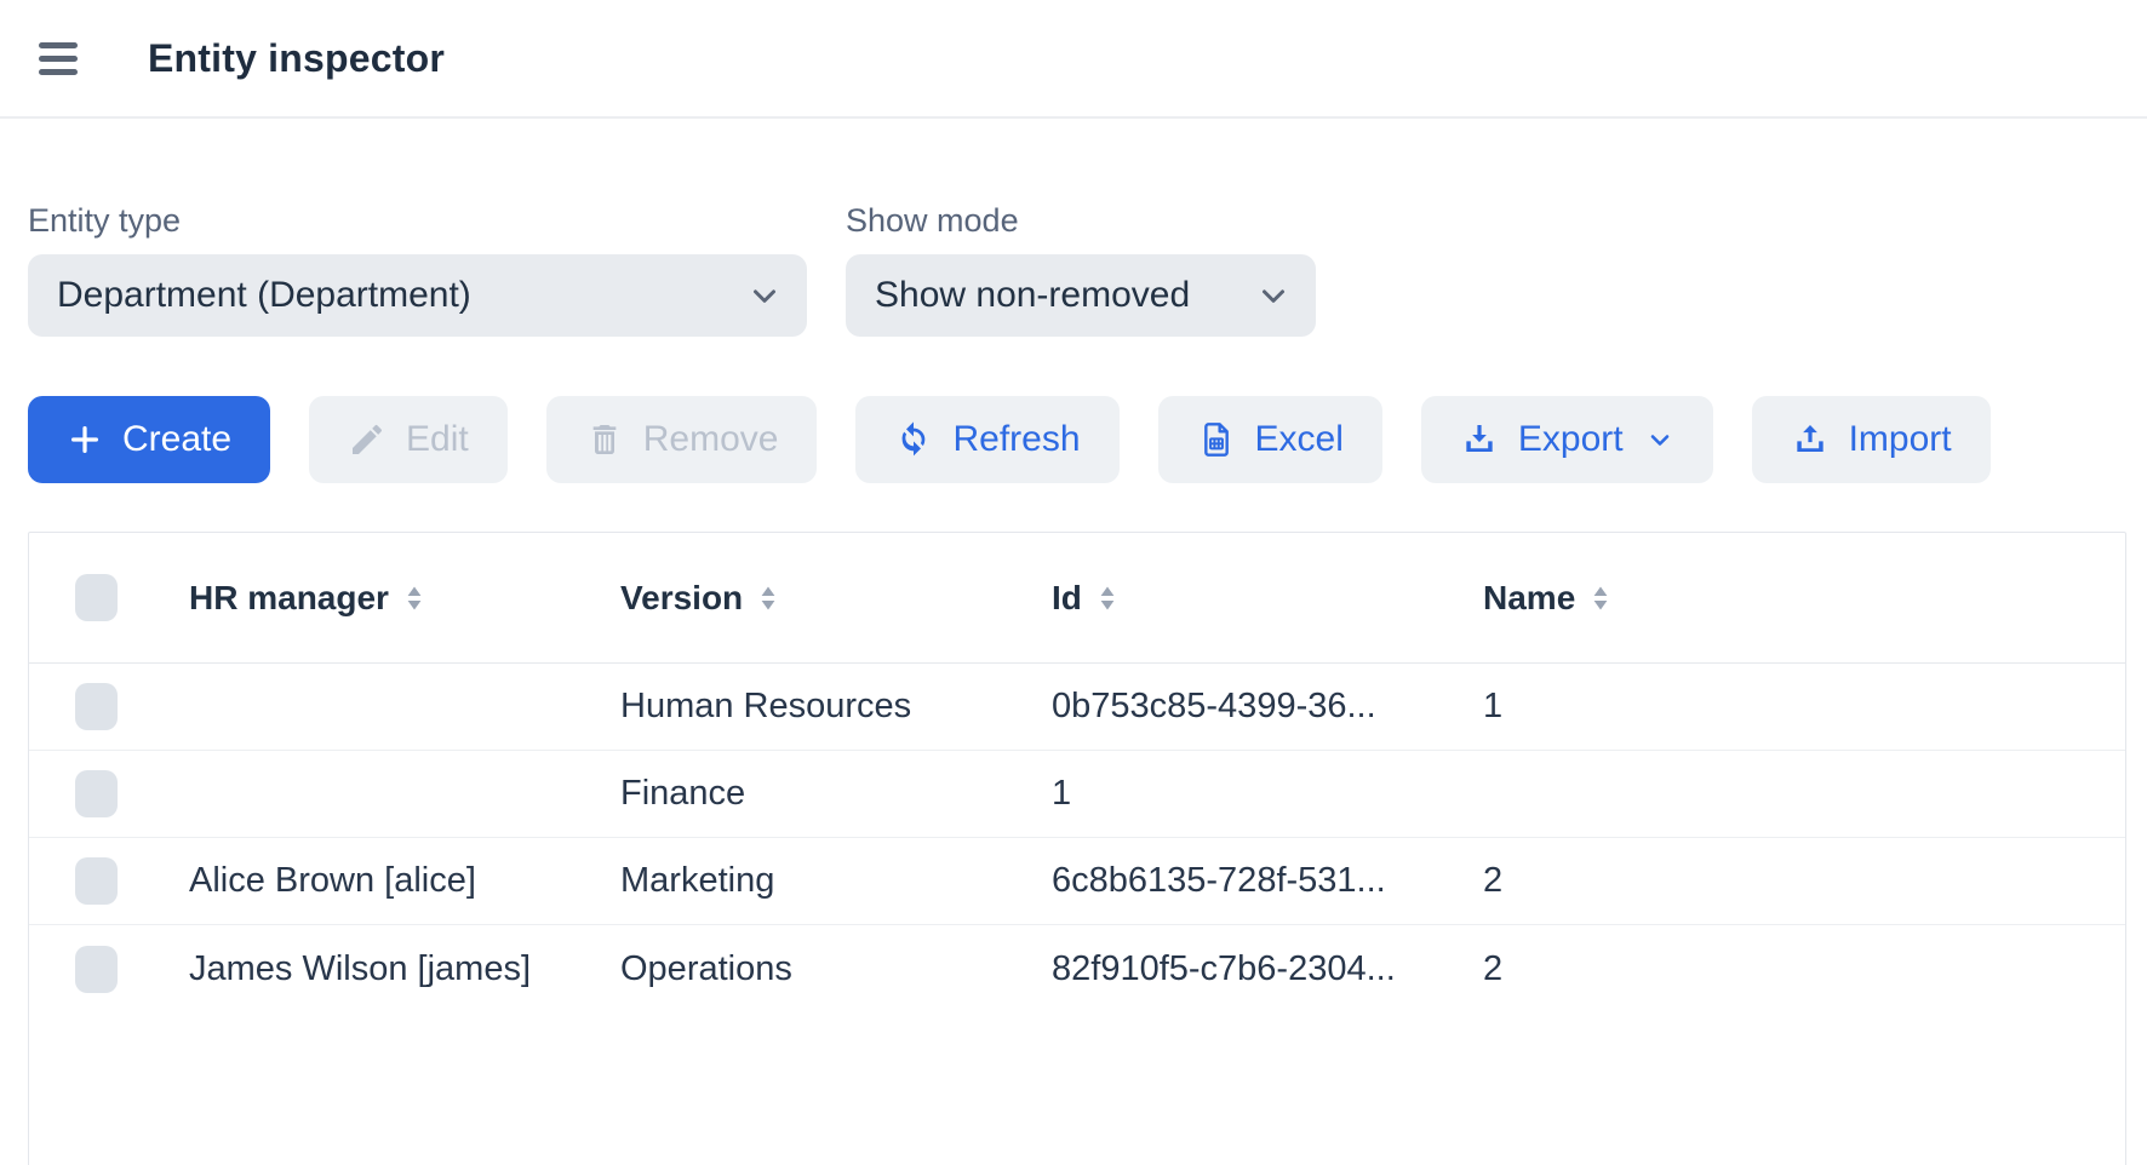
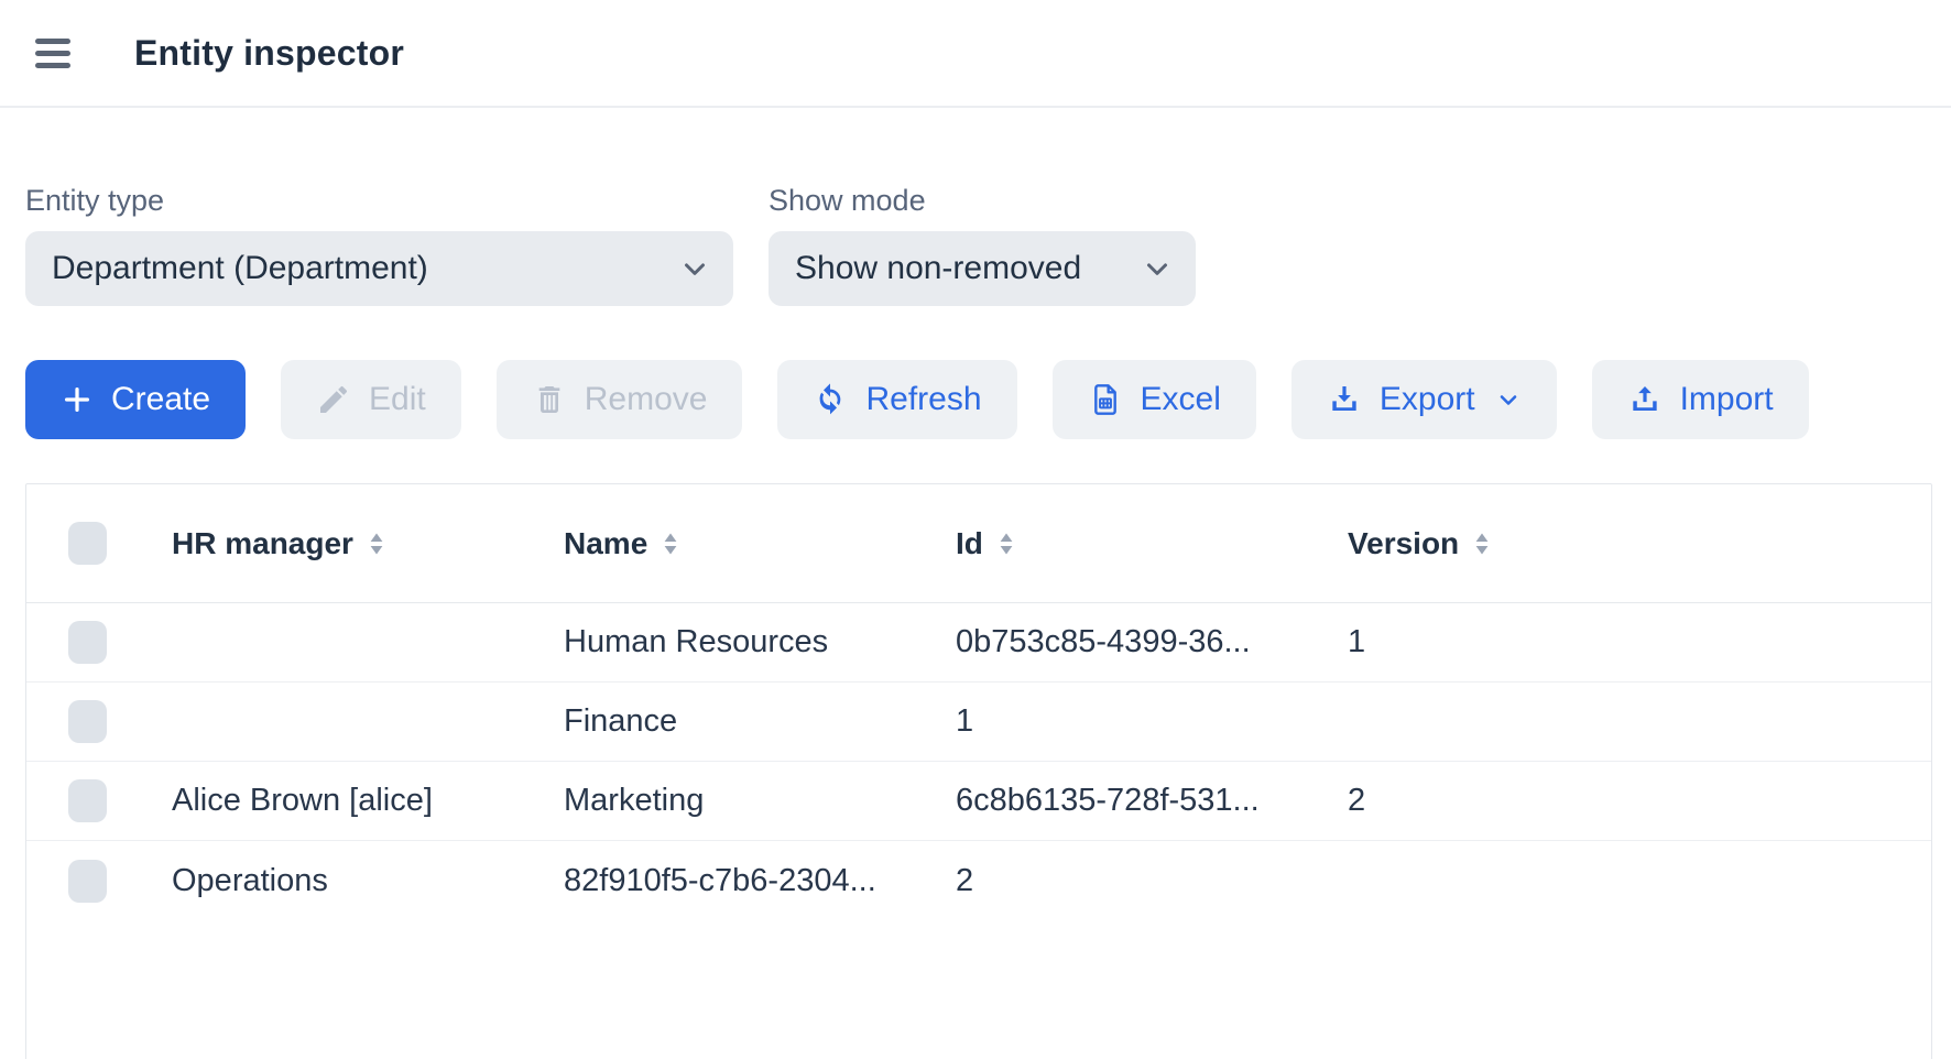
  Entity inspector
  Entity type
  Department (Department)
  Show mode
  Show non-removed
  Create
  Edit
  Remove
  Refresh
  Excel
  Export
  Import
  HR manager
- Version
+ Name
  Id
- Name
+ Version
  Human Resources
  0b753c85-4399-36...
  1
  Finance
  1
  Alice Brown [alice]
  Marketing
  6c8b6135-728f-531...
  2
- James Wilson [james]
  Operations
  82f910f5-c7b6-2304...
  2
